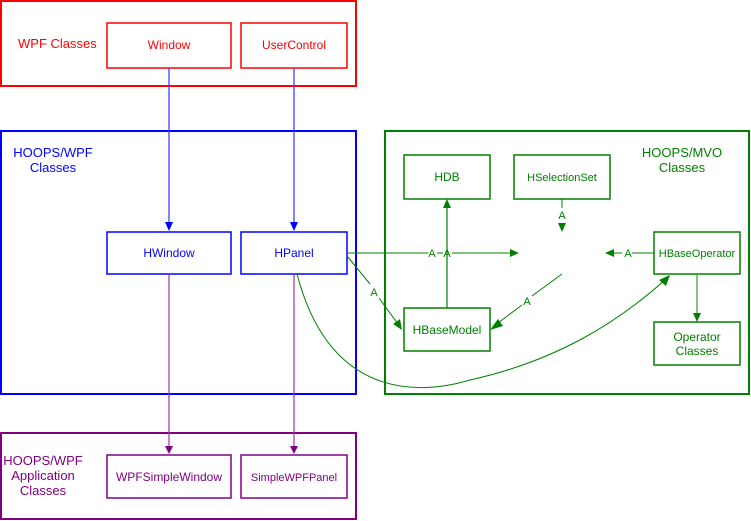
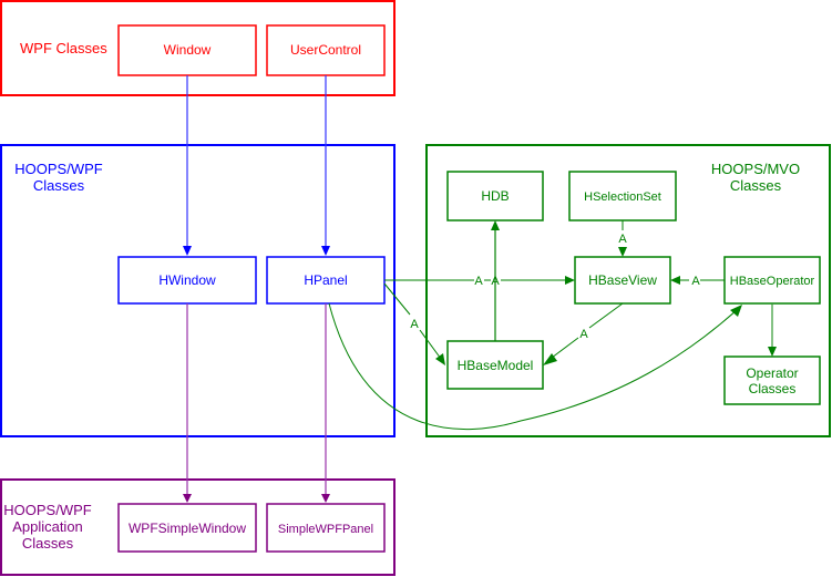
  WPF Classes
  Window
  UserControl
  HOOPS/WPF
  Classes
  HWindow
  HPanel
  HOOPS/MVO
  Classes
  HDB
  HSelectionSet
+ HBaseView
  HBaseOperator
  HBaseModel
  Operator
  Classes
  HOOPS/WPF
  Application
  Classes
  WPFSimpleWindow
  SimpleWPFPanel
  A
  A
  A
  A
  A
